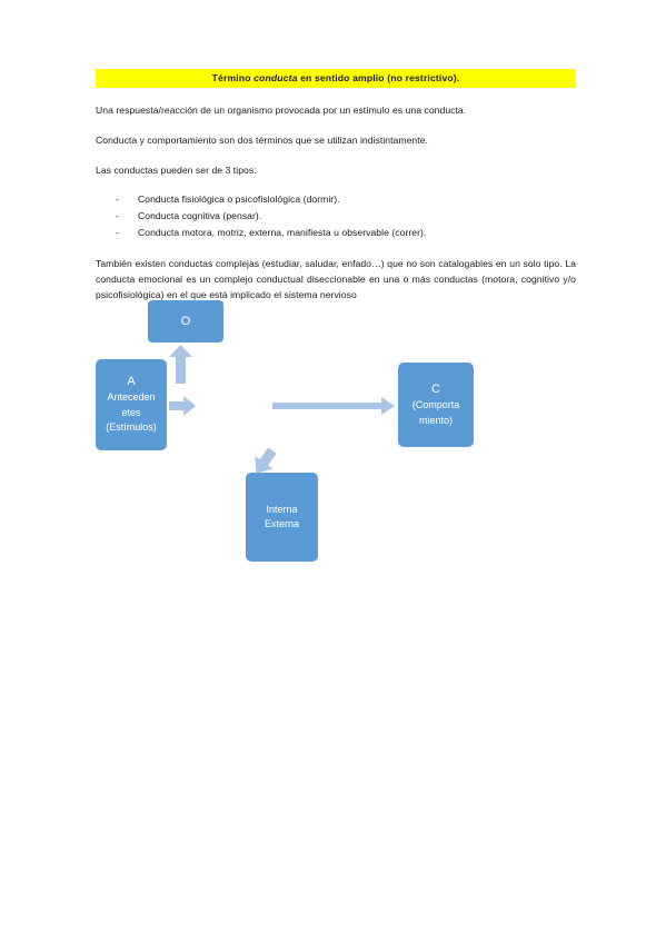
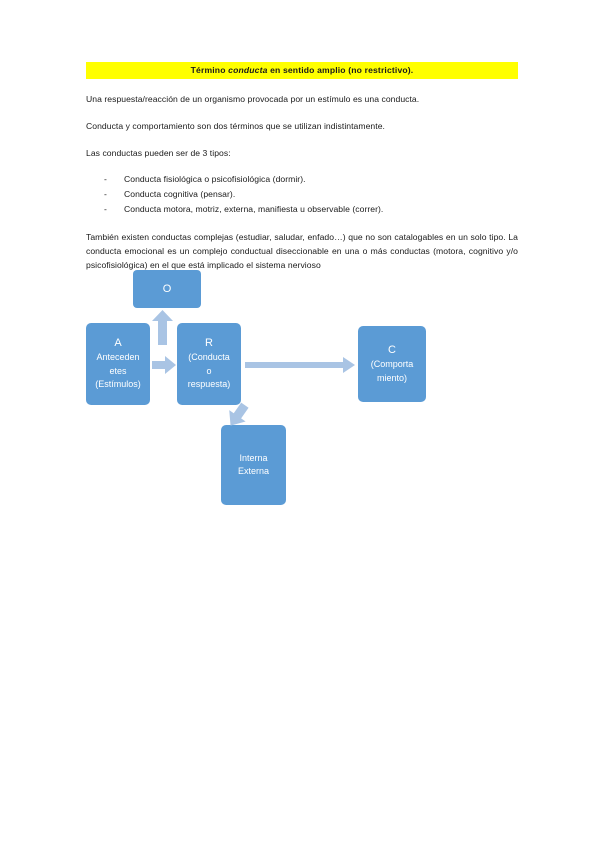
  Término conducta en sentido amplio (no restrictivo).
  Una respuesta/reacción de un organismo provocada por un estímulo es una conducta.
  Conducta y comportamiento son dos términos que se utilizan indistintamente.
  Las conductas pueden ser de 3 tipos:
  -
  Conducta fisiológica o psicofisiológica (dormir).
  -
  Conducta cognitiva (pensar).
  -
  Conducta motora, motriz, externa, manifiesta u observable (correr).
  También existen conductas complejas (estudiar, saludar, enfado…) que no son catalogables en un solo tipo. La conducta emocional es un complejo conductual diseccionable en una o más conductas (motora, cognitivo y/o psicofisiológica) en el que está implicado el sistema nervioso
  O
  A
  Anteceden
  etes
  (Estímulos)
+ R
+ (Conducta
+ o
+ respuesta)
  C
  (Comporta
  miento)
  Interna
  Externa
